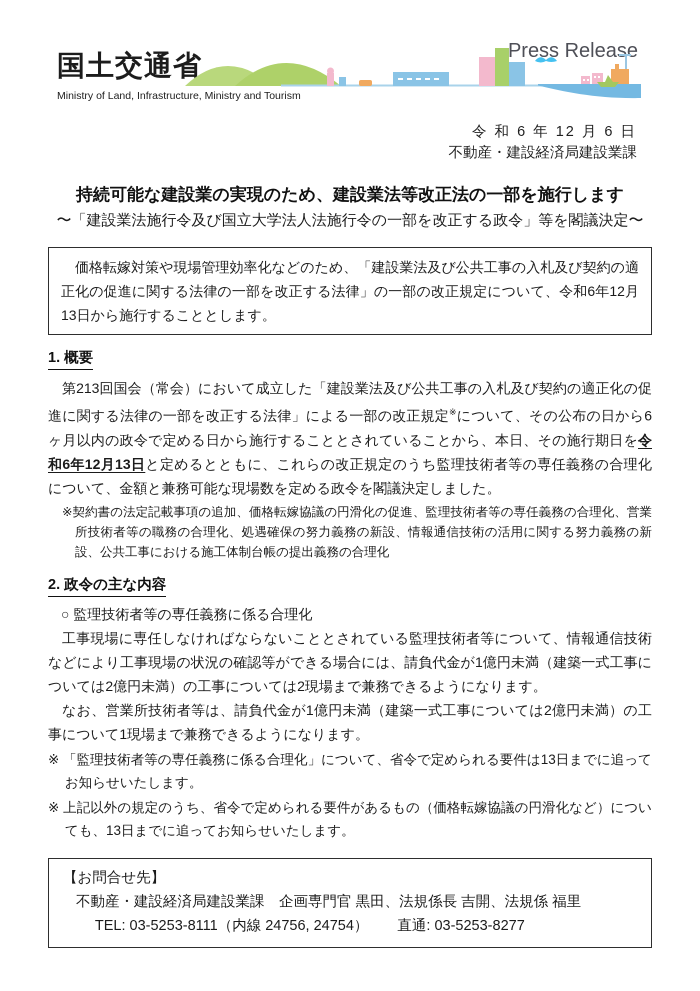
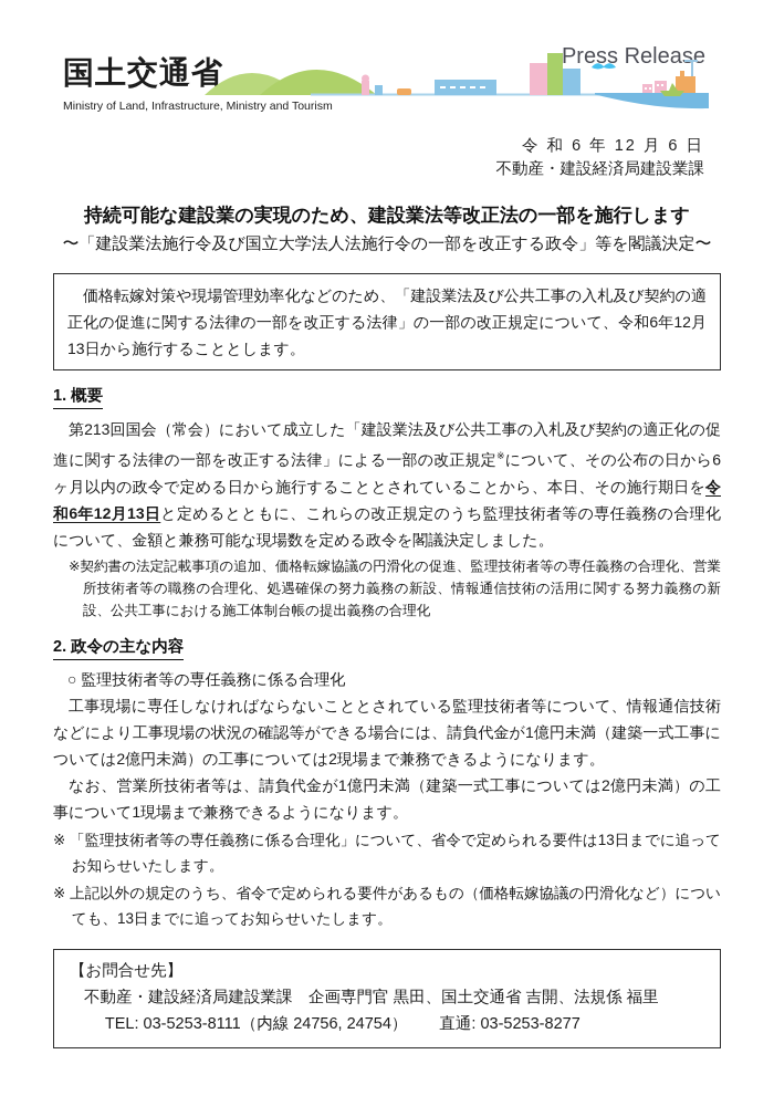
  国土交通省
  Ministry of Land, Infrastructure, Ministry and Tourism
  Press Release
  令 和 6 年 12 月 6 日
  不動産・建設経済局建設業課
  持続可能な建設業の実現のため、建設業法等改正法の一部を施行します
  〜「建設業法施行令及び国立大学法人法施行令の一部を改正する政令」等を閣議決定〜
  価格転嫁対策や現場管理効率化などのため、「建設業法及び公共工事の入札及び契約の適正化の促進に関する法律の一部を改正する法律」の一部の改正規定について、令和6年12月13日から施行することとします。
  1. 概要
  第213回国会（常会）において成立した「建設業法及び公共工事の入札及び契約の適正化の促進に関する法律の一部を改正する法律」による一部の改正規定※について、その公布の日から6ヶ月以内の政令で定める日から施行することとされていることから、本日、その施行期日を令和6年12月13日と定めるとともに、これらの改正規定のうち監理技術者等の専任義務の合理化について、金額と兼務可能な現場数を定める政令を閣議決定しました。
  ※契約書の法定記載事項の追加、価格転嫁協議の円滑化の促進、監理技術者等の専任義務の合理化、営業所技術者等の職務の合理化、処遇確保の努力義務の新設、情報通信技術の活用に関する努力義務の新設、公共工事における施工体制台帳の提出義務の合理化
  2. 政令の主な内容
  ○ 監理技術者等の専任義務に係る合理化
  工事現場に専任しなければならないこととされている監理技術者等について、情報通信技術などにより工事現場の状況の確認等ができる場合には、請負代金が1億円未満（建築一式工事については2億円未満）の工事については2現場まで兼務できるようになります。
  なお、営業所技術者等は、請負代金が1億円未満（建築一式工事については2億円未満）の工事について1現場まで兼務できるようになります。
  ※ 「監理技術者等の専任義務に係る合理化」について、省令で定められる要件は13日までに追ってお知らせいたします。
  ※ 上記以外の規定のうち、省令で定められる要件があるもの（価格転嫁協議の円滑化など）についても、13日までに追ってお知らせいたします。
  【お問合せ先】
- 不動産・建設経済局建設業課 企画専門官 黒田、法規係長 吉開、法規係 福里
+ 不動産・建設経済局建設業課 企画専門官 黒田、国土交通省 吉開、法規係 福里
  TEL: 03-5253-8111（内線 24756, 24754） 直通: 03-5253-8277
